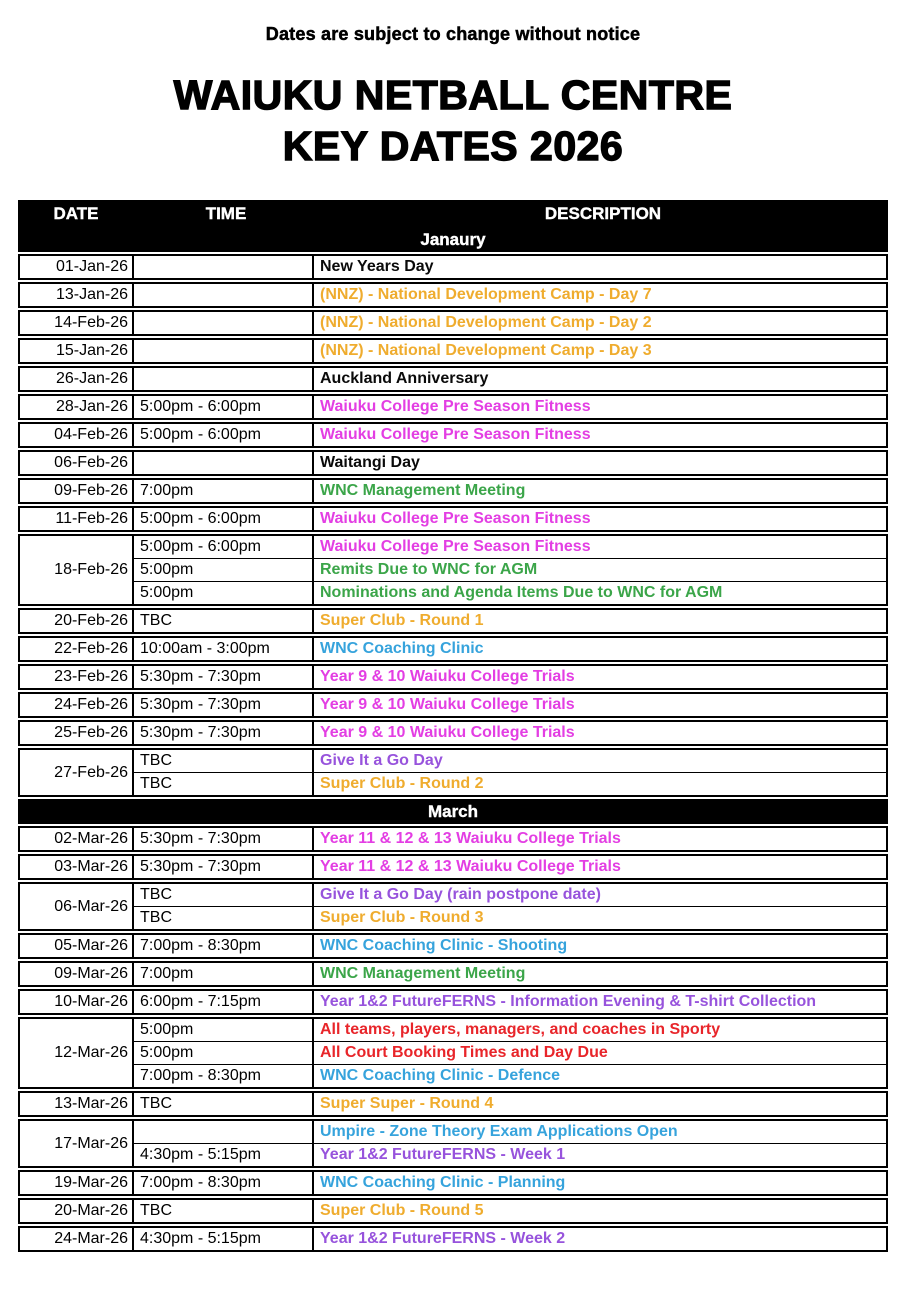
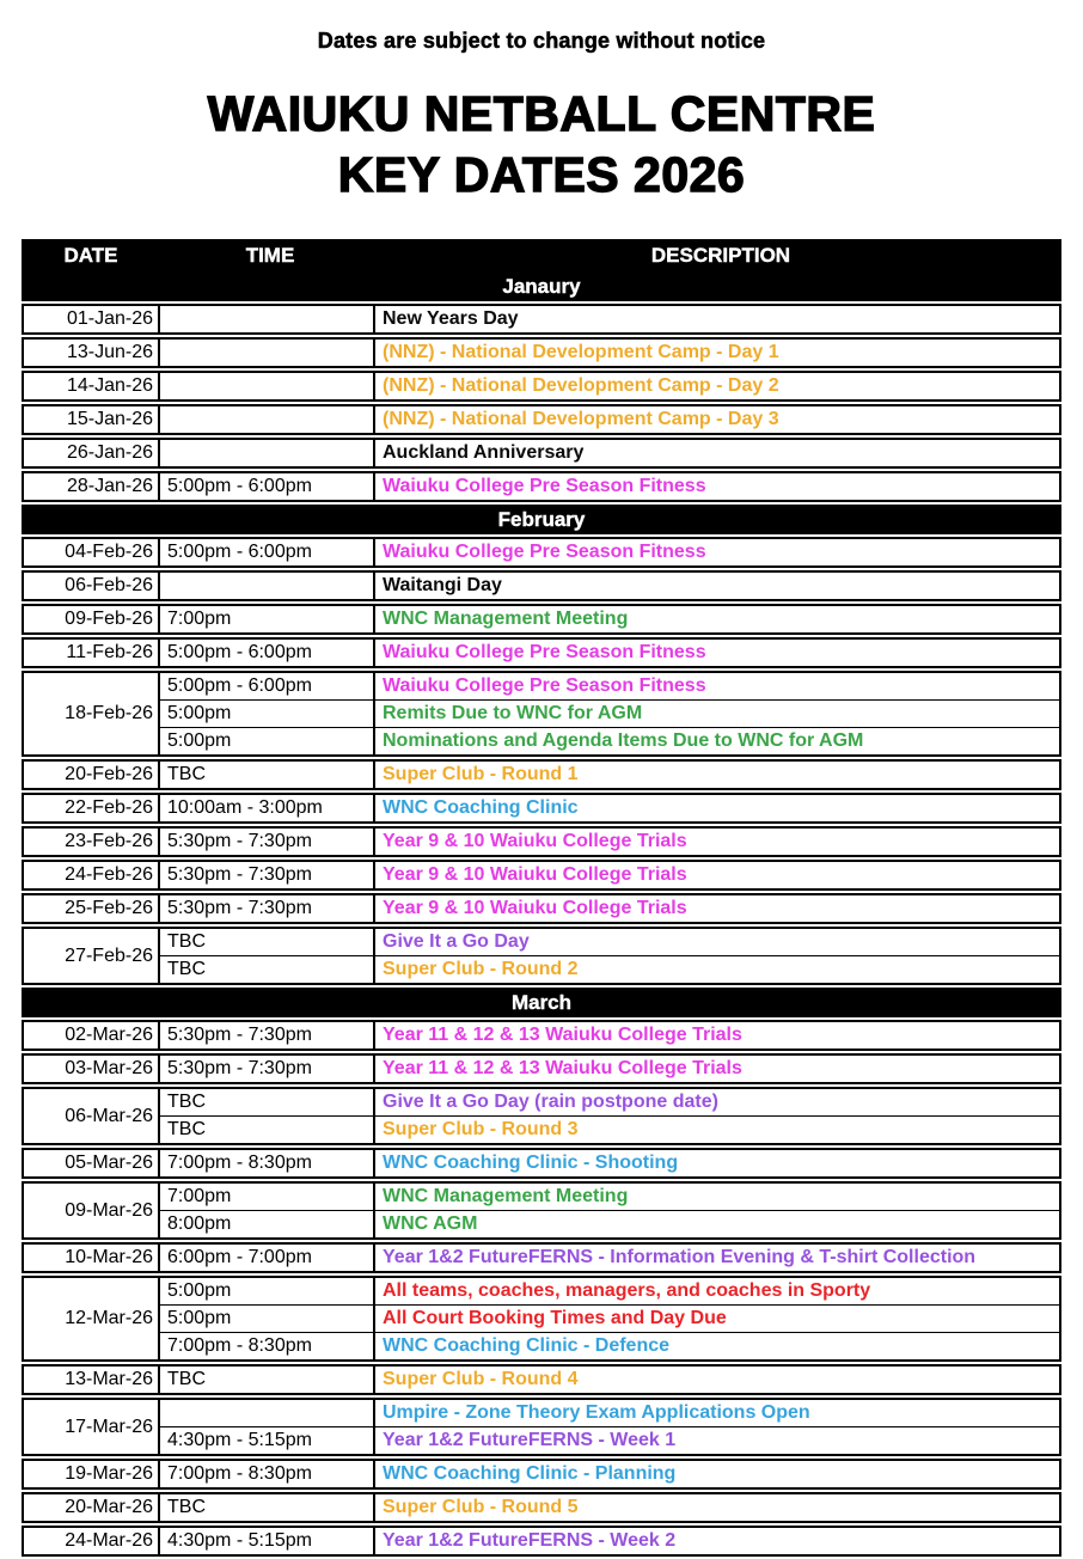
  Dates are subject to change without notice
  WAIUKU NETBALL CENTRE
  KEY DATES 2026
  DATE
  TIME
  DESCRIPTION
  Janaury
  01-Jan-26
  New Years Day
- 13-Jan-26
+ 13-Jun-26
- (NNZ) - National Development Camp - Day 7
+ (NNZ) - National Development Camp - Day 1
- 14-Feb-26
+ 14-Jan-26
  (NNZ) - National Development Camp - Day 2
  15-Jan-26
  (NNZ) - National Development Camp - Day 3
  26-Jan-26
  Auckland Anniversary
  28-Jan-26
  5:00pm - 6:00pm
  Waiuku College Pre Season Fitness
+ February
  04-Feb-26
  5:00pm - 6:00pm
  Waiuku College Pre Season Fitness
  06-Feb-26
  Waitangi Day
  09-Feb-26
  7:00pm
  WNC Management Meeting
  11-Feb-26
  5:00pm - 6:00pm
  Waiuku College Pre Season Fitness
  18-Feb-26
  5:00pm - 6:00pm
  Waiuku College Pre Season Fitness
  5:00pm
  Remits Due to WNC for AGM
  5:00pm
  Nominations and Agenda Items Due to WNC for AGM
  20-Feb-26
  TBC
  Super Club - Round 1
  22-Feb-26
  10:00am - 3:00pm
  WNC Coaching Clinic
  23-Feb-26
  5:30pm - 7:30pm
  Year 9 & 10 Waiuku College Trials
  24-Feb-26
  5:30pm - 7:30pm
  Year 9 & 10 Waiuku College Trials
  25-Feb-26
  5:30pm - 7:30pm
  Year 9 & 10 Waiuku College Trials
  27-Feb-26
  TBC
  Give It a Go Day
  TBC
  Super Club - Round 2
  March
  02-Mar-26
  5:30pm - 7:30pm
  Year 11 & 12 & 13 Waiuku College Trials
  03-Mar-26
  5:30pm - 7:30pm
  Year 11 & 12 & 13 Waiuku College Trials
  06-Mar-26
  TBC
  Give It a Go Day (rain postpone date)
  TBC
  Super Club - Round 3
  05-Mar-26
  7:00pm - 8:30pm
  WNC Coaching Clinic - Shooting
  09-Mar-26
  7:00pm
  WNC Management Meeting
+ 8:00pm
+ WNC AGM
  10-Mar-26
- 6:00pm - 7:15pm
+ 6:00pm - 7:00pm
  Year 1&2 FutureFERNS - Information Evening & T-shirt Collection
  12-Mar-26
  5:00pm
- All teams, players, managers, and coaches in Sporty
+ All teams, coaches, managers, and coaches in Sporty
  5:00pm
  All Court Booking Times and Day Due
  7:00pm - 8:30pm
  WNC Coaching Clinic - Defence
  13-Mar-26
  TBC
- Super Super - Round 4
+ Super Club - Round 4
  17-Mar-26
  Umpire - Zone Theory Exam Applications Open
  4:30pm - 5:15pm
  Year 1&2 FutureFERNS - Week 1
  19-Mar-26
  7:00pm - 8:30pm
  WNC Coaching Clinic - Planning
  20-Mar-26
  TBC
  Super Club - Round 5
  24-Mar-26
  4:30pm - 5:15pm
  Year 1&2 FutureFERNS - Week 2
